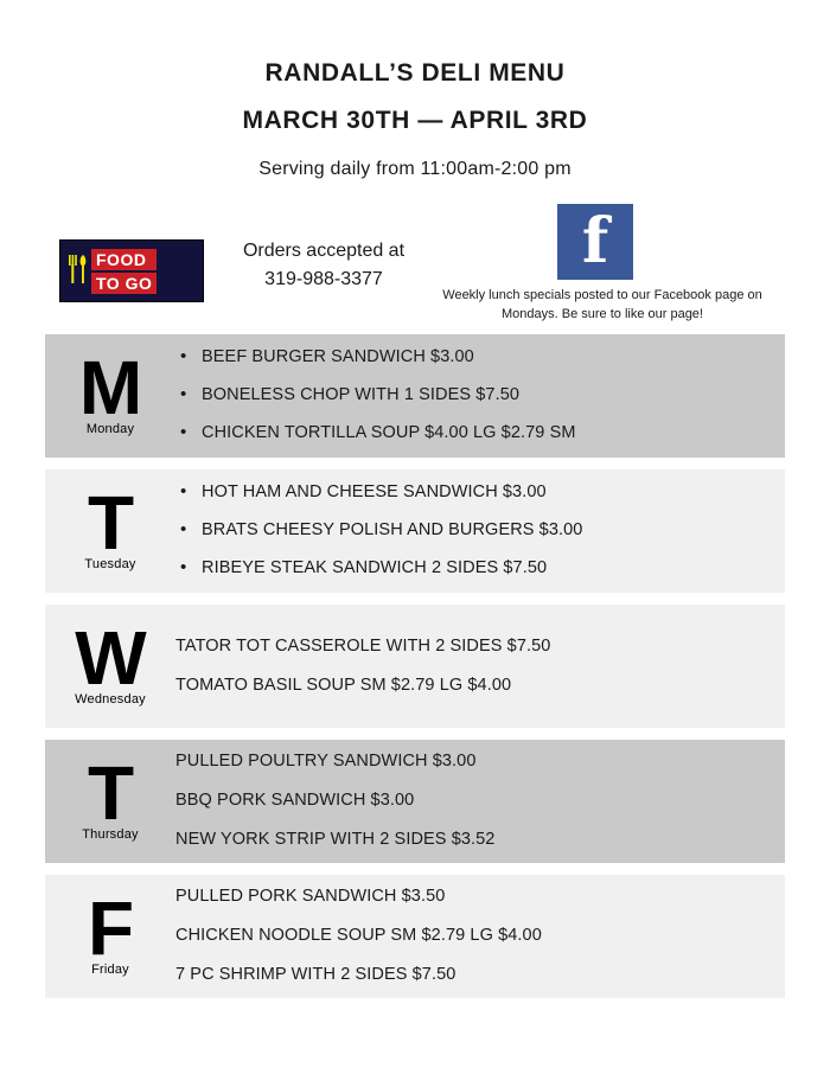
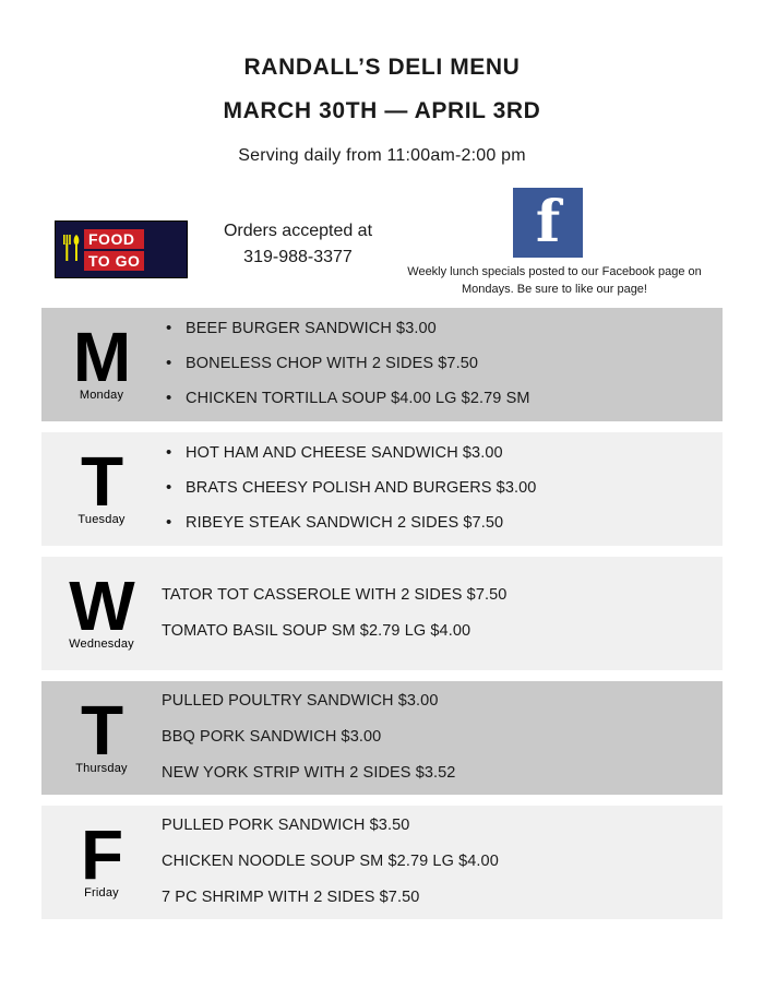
  RANDALL’S DELI MENU
  MARCH 30TH — APRIL 3RD
  Serving daily from 11:00am-2:00 pm
  FOOD
  TO GO
  Orders accepted at
  319-988-3377
  f
  Weekly lunch specials posted to our Facebook page on Mondays. Be sure to like our page!
  M
  Monday
  BEEF BURGER SANDWICH $3.00
- BONELESS CHOP WITH 1 SIDES $7.50
+ BONELESS CHOP WITH 2 SIDES $7.50
  CHICKEN TORTILLA SOUP $4.00 LG $2.79 SM
  T
  Tuesday
  HOT HAM AND CHEESE SANDWICH $3.00
  BRATS CHEESY POLISH AND BURGERS $3.00
  RIBEYE STEAK SANDWICH 2 SIDES $7.50
  W
  Wednesday
  TATOR TOT CASSEROLE WITH 2 SIDES $7.50
  TOMATO BASIL SOUP SM $2.79 LG $4.00
  T
  Thursday
  PULLED POULTRY SANDWICH $3.00
  BBQ PORK SANDWICH $3.00
  NEW YORK STRIP WITH 2 SIDES $3.52
  F
  Friday
  PULLED PORK SANDWICH $3.50
  CHICKEN NOODLE SOUP SM $2.79 LG $4.00
  7 PC SHRIMP WITH 2 SIDES $7.50
